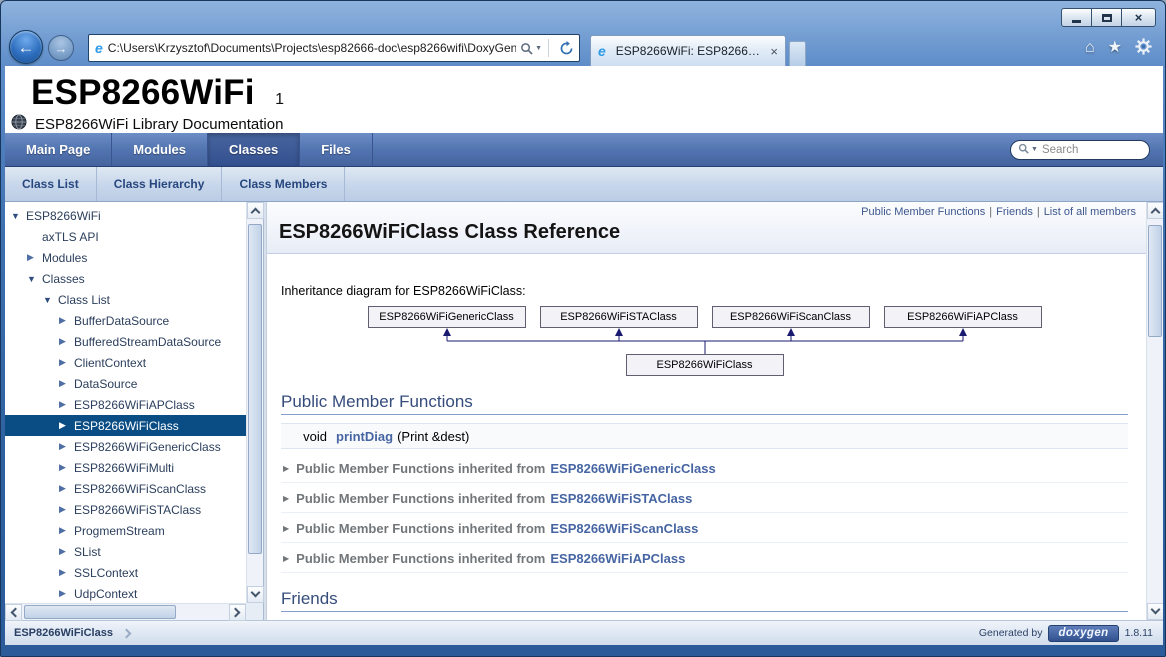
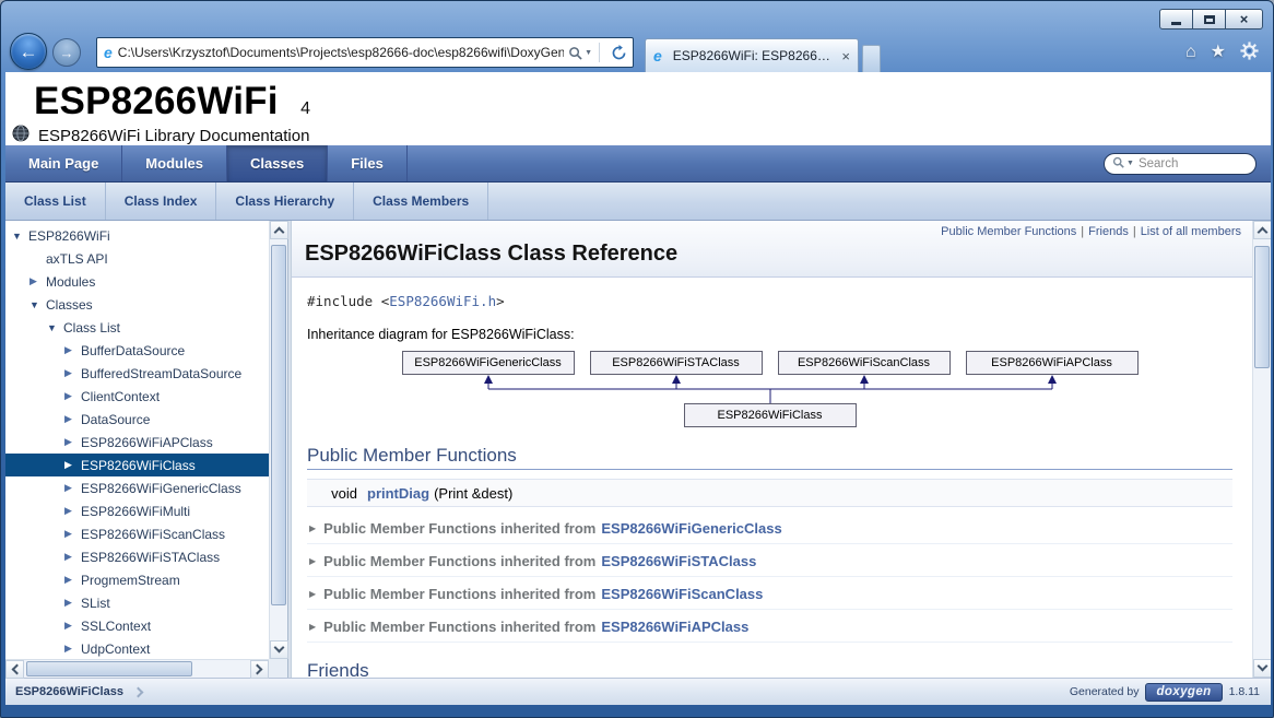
  ×
  ←
  →
  e
  C:\Users\Krzysztof\Documents\Projects\esp82666-doc\esp8266wifi\DoxyGen
  e
  ESP8266WiFi: ESP8266Wi
  ×
  ⌂
  ★
- ESP8266WiFi 1
+ ESP8266WiFi 4
  ESP8266WiFi Library Documentation
  Main Page
  Modules
  Classes
  Files
  Search
  Class List
+ Class Index
  Class Hierarchy
  Class Members
  ▼
  ESP8266WiFi
  axTLS API
  ▶
  Modules
  ▼
  Classes
  ▼
  Class List
  ▶
  BufferDataSource
  ▶
  BufferedStreamDataSource
  ▶
  ClientContext
  ▶
  DataSource
  ▶
  ESP8266WiFiAPClass
  ▶
  ESP8266WiFiClass
  ▶
  ESP8266WiFiGenericClass
  ▶
  ESP8266WiFiMulti
  ▶
  ESP8266WiFiScanClass
  ▶
  ESP8266WiFiSTAClass
  ▶
  ProgmemStream
  ▶
  SList
  ▶
  SSLContext
  ▶
  UdpContext
  Public Member Functions | Friends | List of all members
  ESP8266WiFiClass Class Reference
+ #include <ESP8266WiFi.h>
  Inheritance diagram for ESP8266WiFiClass:
  ESP8266WiFiGenericClass
  ESP8266WiFiSTAClass
  ESP8266WiFiScanClass
  ESP8266WiFiAPClass
  ESP8266WiFiClass
  Public Member Functions
  void
  printDiag (Print &dest)
  ▶
  Public Member Functions inherited from
  ESP8266WiFiGenericClass
  ▶
  Public Member Functions inherited from
  ESP8266WiFiSTAClass
  ▶
  Public Member Functions inherited from
  ESP8266WiFiScanClass
  ▶
  Public Member Functions inherited from
  ESP8266WiFiAPClass
  Friends
  ESP8266WiFiClass
  Generated by
  doxygen
  1.8.11
